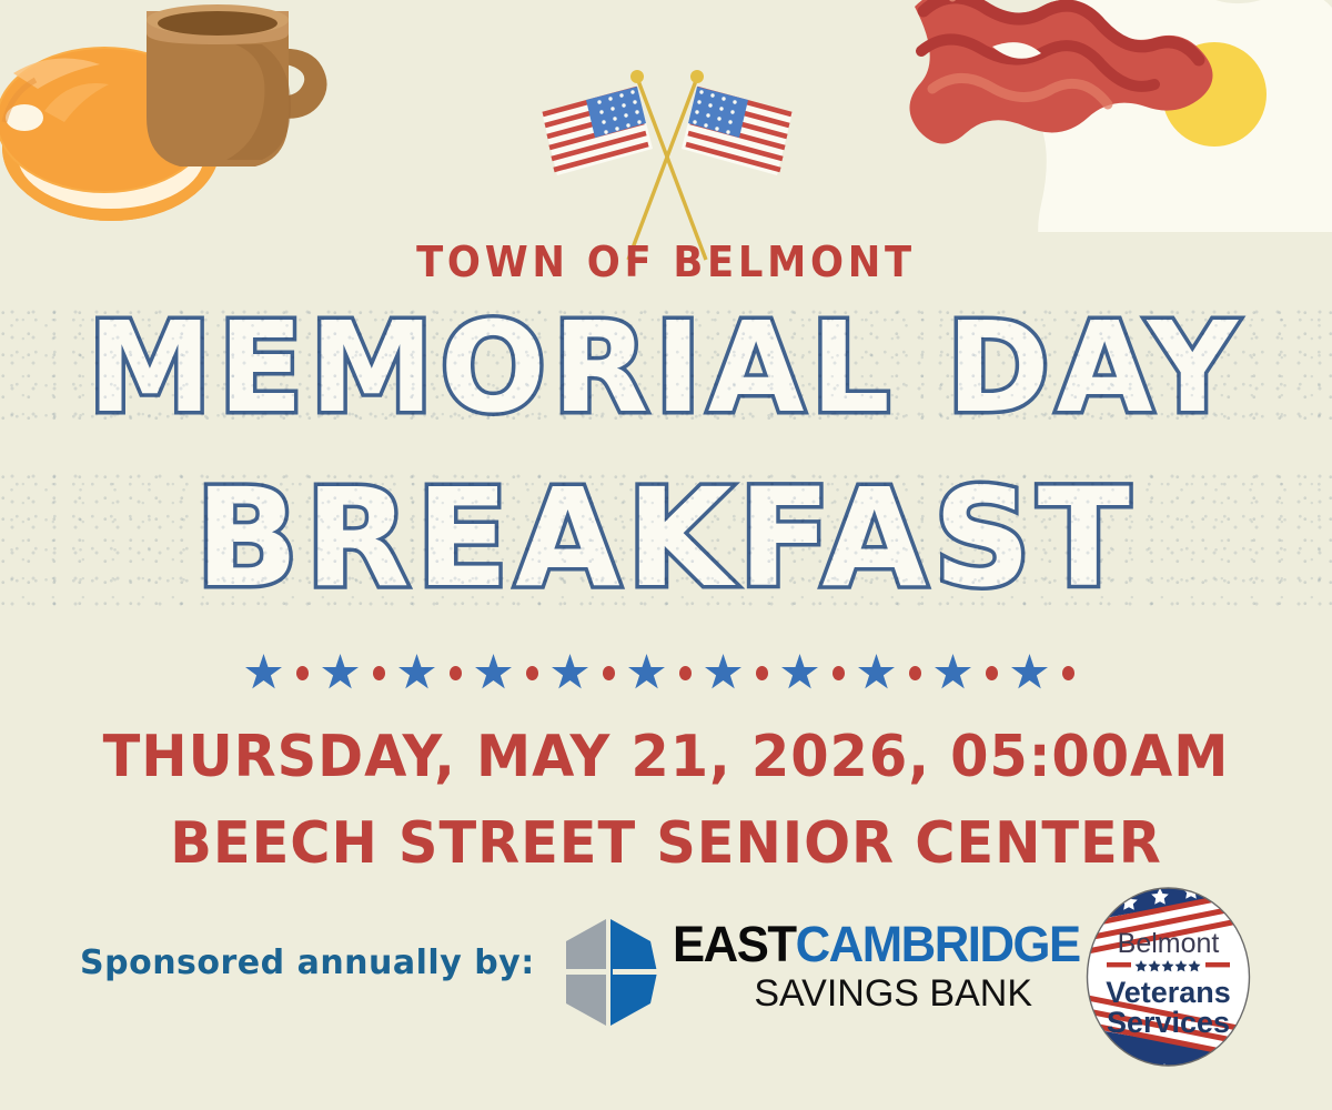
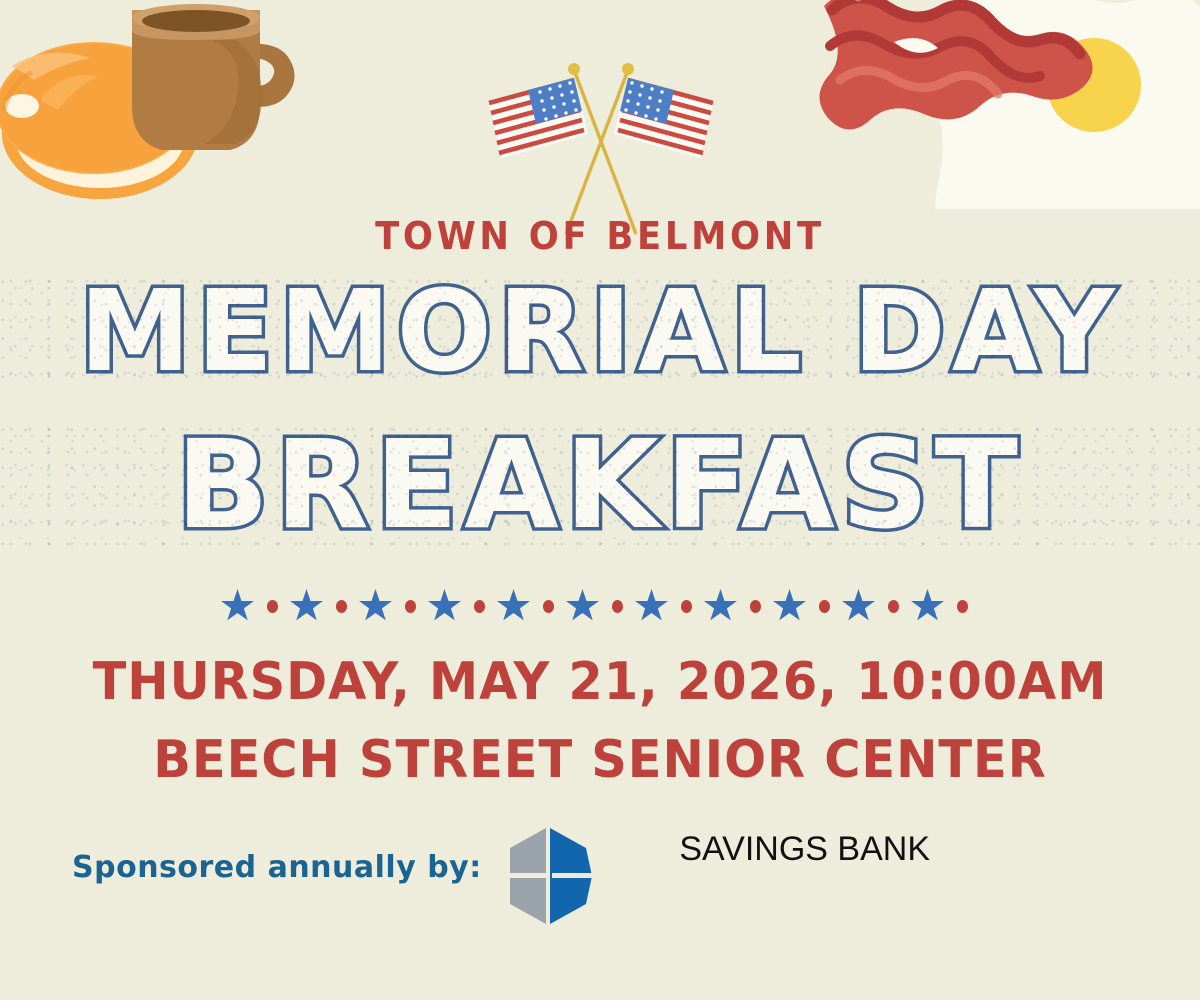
  TOWN OF BELMONT
  MEMORIAL DAY
  BREAKFAST
- THURSDAY, MAY 21, 2026, 05:00AM
+ THURSDAY, MAY 21, 2026, 10:00AM
  BEECH STREET SENIOR CENTER
  Sponsored annually by:
- EASTCAMBRIDGE
  SAVINGS BANK
- Belmont
- Veterans
- Services
